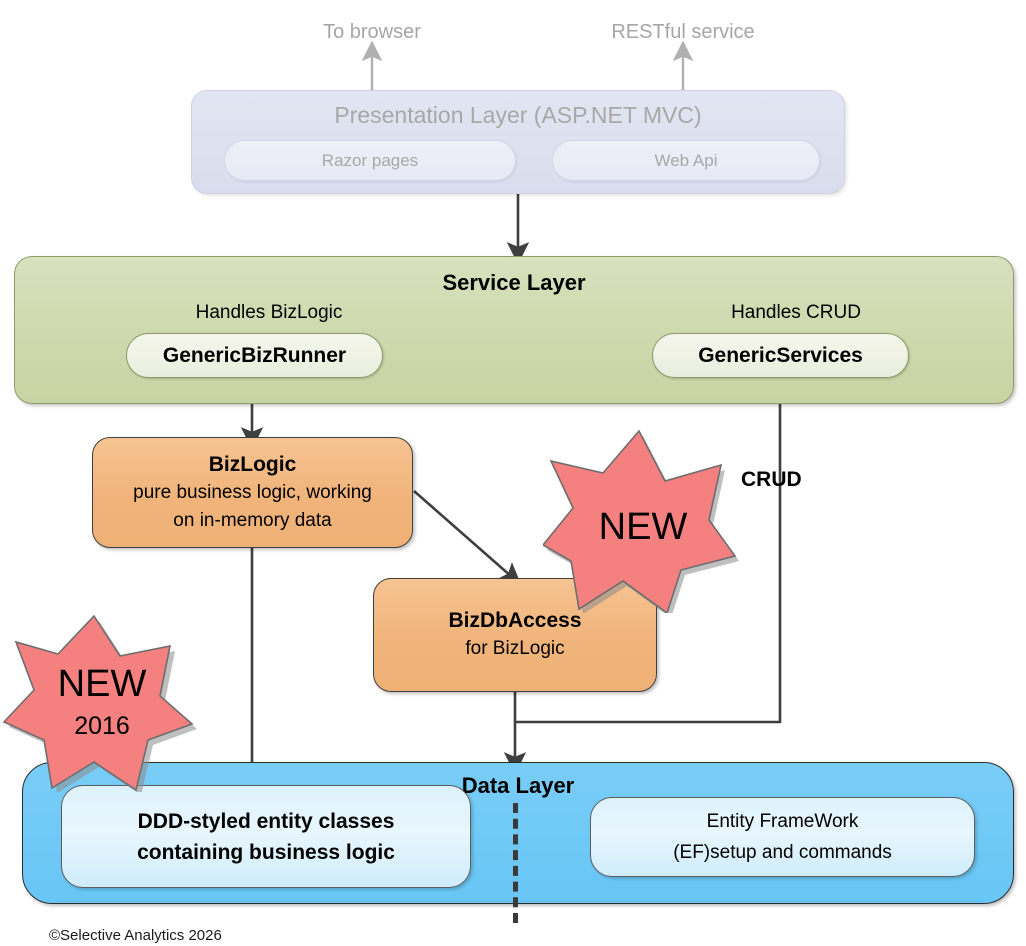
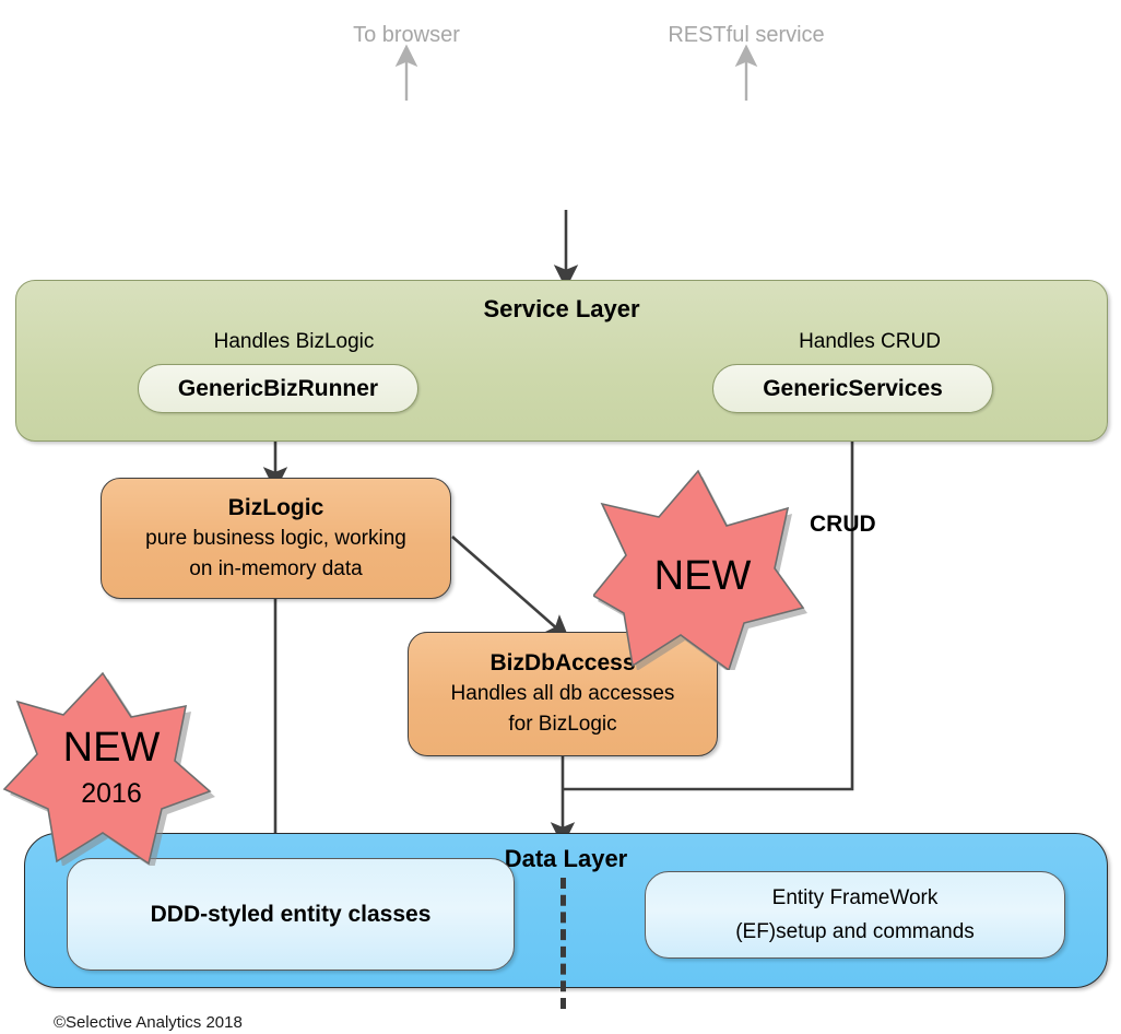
  To browser
  RESTful service
- Presentation Layer (ASP.NET MVC)
- Razor pages
- Web Api
  Service Layer
  Handles BizLogic
  GenericBizRunner
  Handles CRUD
  GenericServices
  BizLogic
  pure business logic, working
  on in-memory data
  BizDbAccess
+ Handles all db accesses
  for BizLogic
  CRUD
  Data Layer
  DDD-styled entity classes
- containing business logic
  Entity FrameWork
  (EF)setup and commands
  NEW
  NEW
  2016
- ©Selective Analytics 2026
+ ©Selective Analytics 2018
